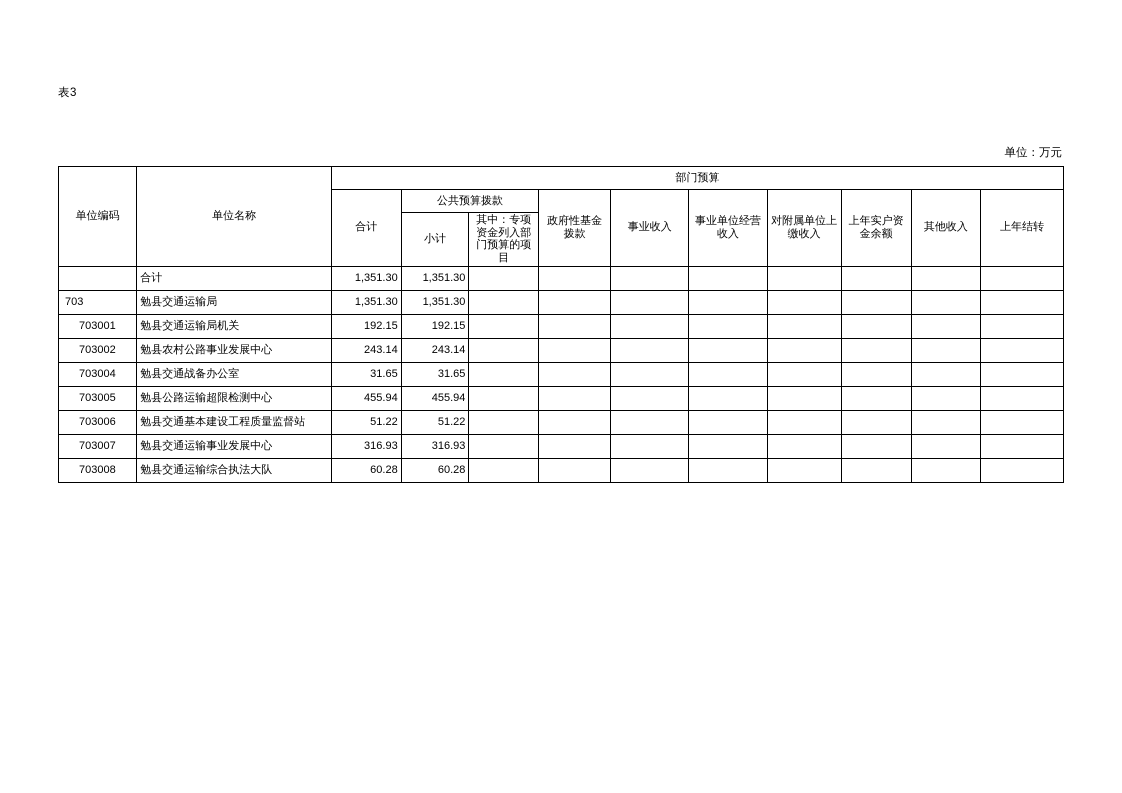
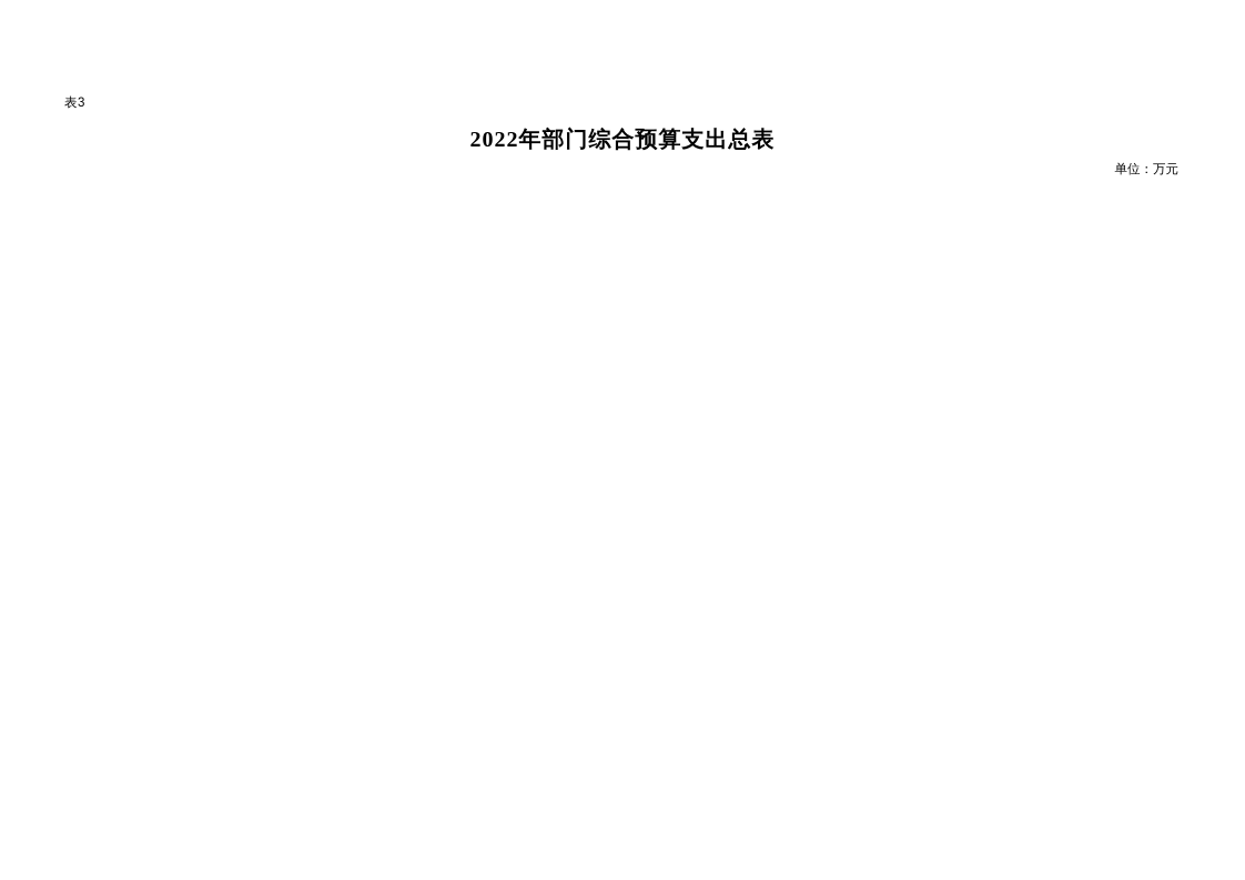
  表3
+ 2022年部门综合预算支出总表
  单位：万元
- 单位编码	单位名称	部门预算
- 合计	公共预算拨款	政府性基金拨款	事业收入	事业单位经营收入	对附属单位上缴收入	上年实户资金余额	其他收入	上年结转
- 小计	其中：专项资金列入部门预算的项目
- 	合计	1,351.30	1,351.30
- 703	勉县交通运输局	1,351.30	1,351.30
- 703001	勉县交通运输局机关	192.15	192.15
- 703002	勉县农村公路事业发展中心	243.14	243.14
- 703004	勉县交通战备办公室	31.65	31.65
- 703005	勉县公路运输超限检测中心	455.94	455.94
- 703006	勉县交通基本建设工程质量监督站	51.22	51.22
- 703007	勉县交通运输事业发展中心	316.93	316.93
- 703008	勉县交通运输综合执法大队	60.28	60.28
